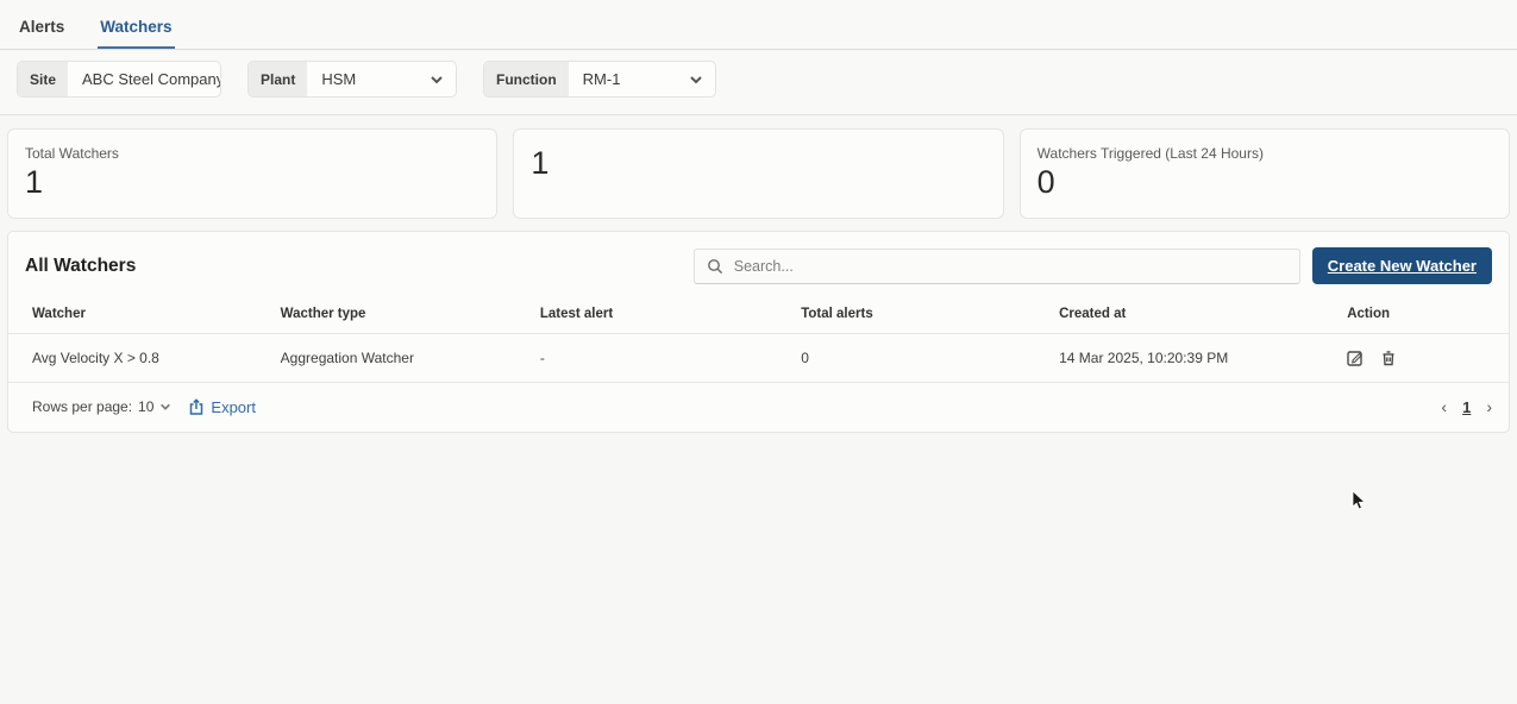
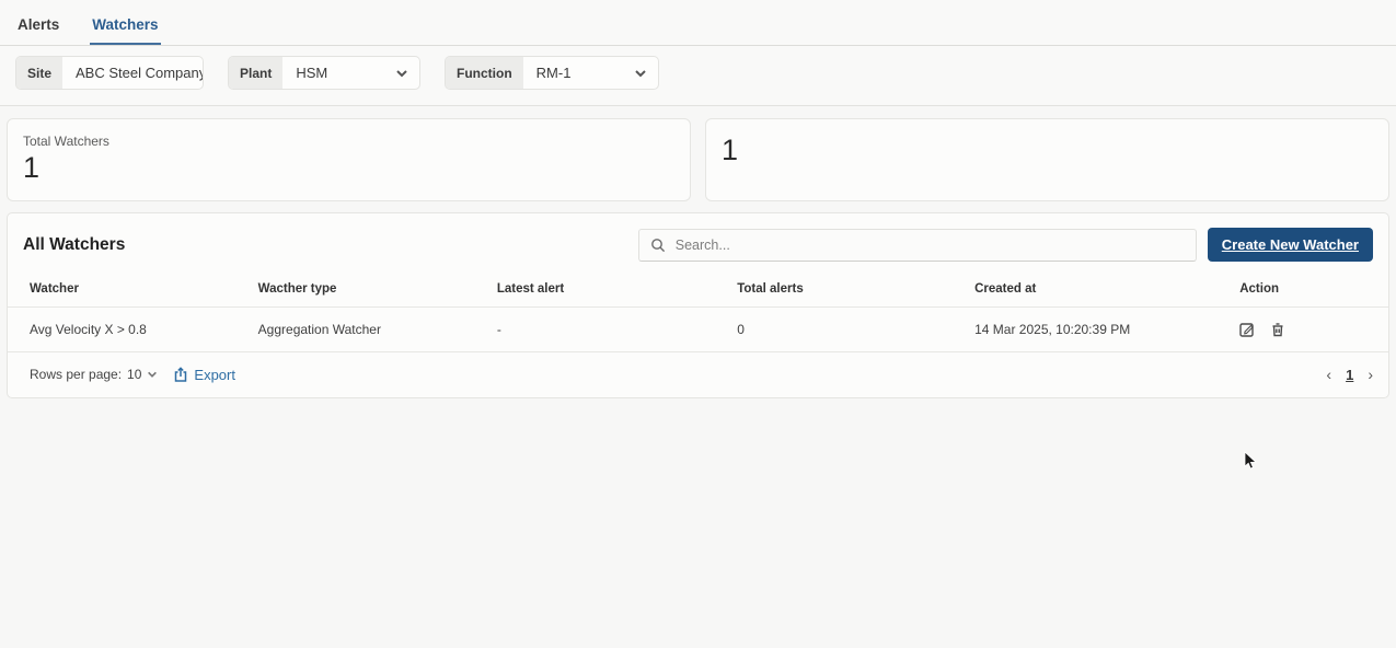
  Alerts
  Watchers
  Site
  ABC Steel Company
  Plant
  HSM
  Function
  RM-1
  Total Watchers
  1
  1
- Watchers Triggered (Last 24 Hours)
- 0
  All Watchers
  Search...
  Create New Watcher
  Watcher	Wacther type	Latest alert	Total alerts	Created at	Action
  Avg Velocity X > 0.8	Aggregation Watcher	-	0	14 Mar 2025, 10:20:39 PM
  Rows per page:
  10
  Export
  ‹
  1
  ›
